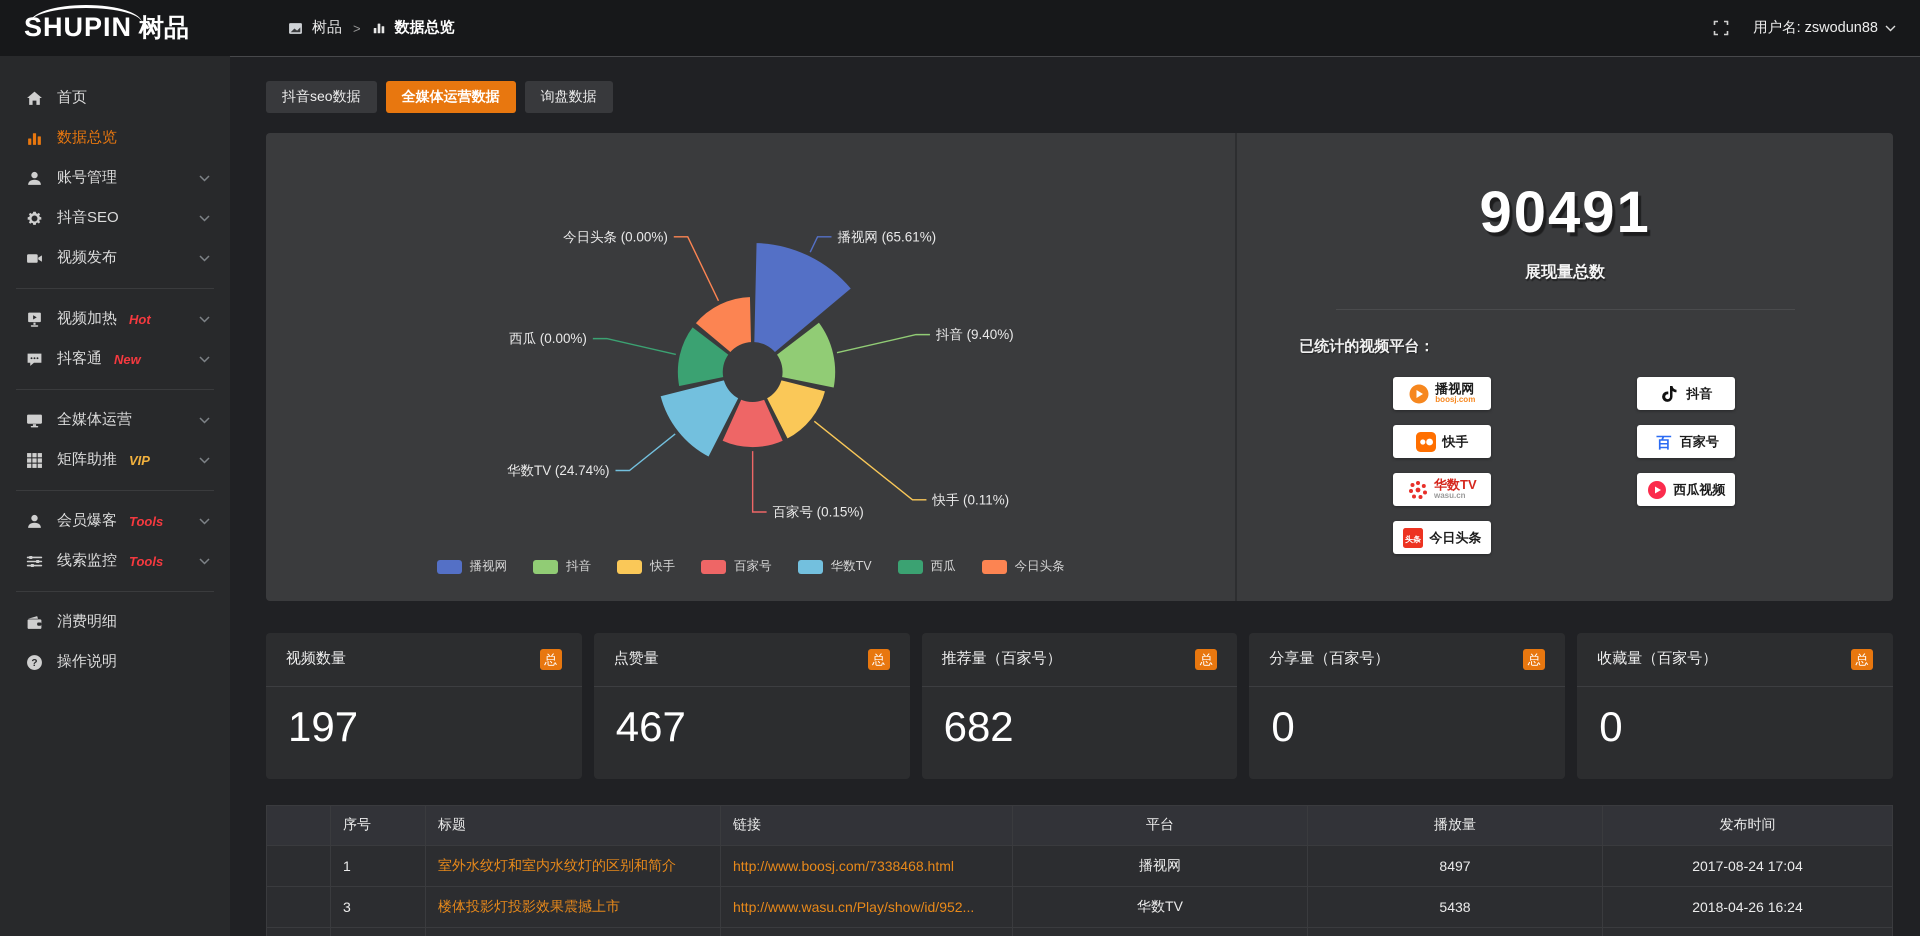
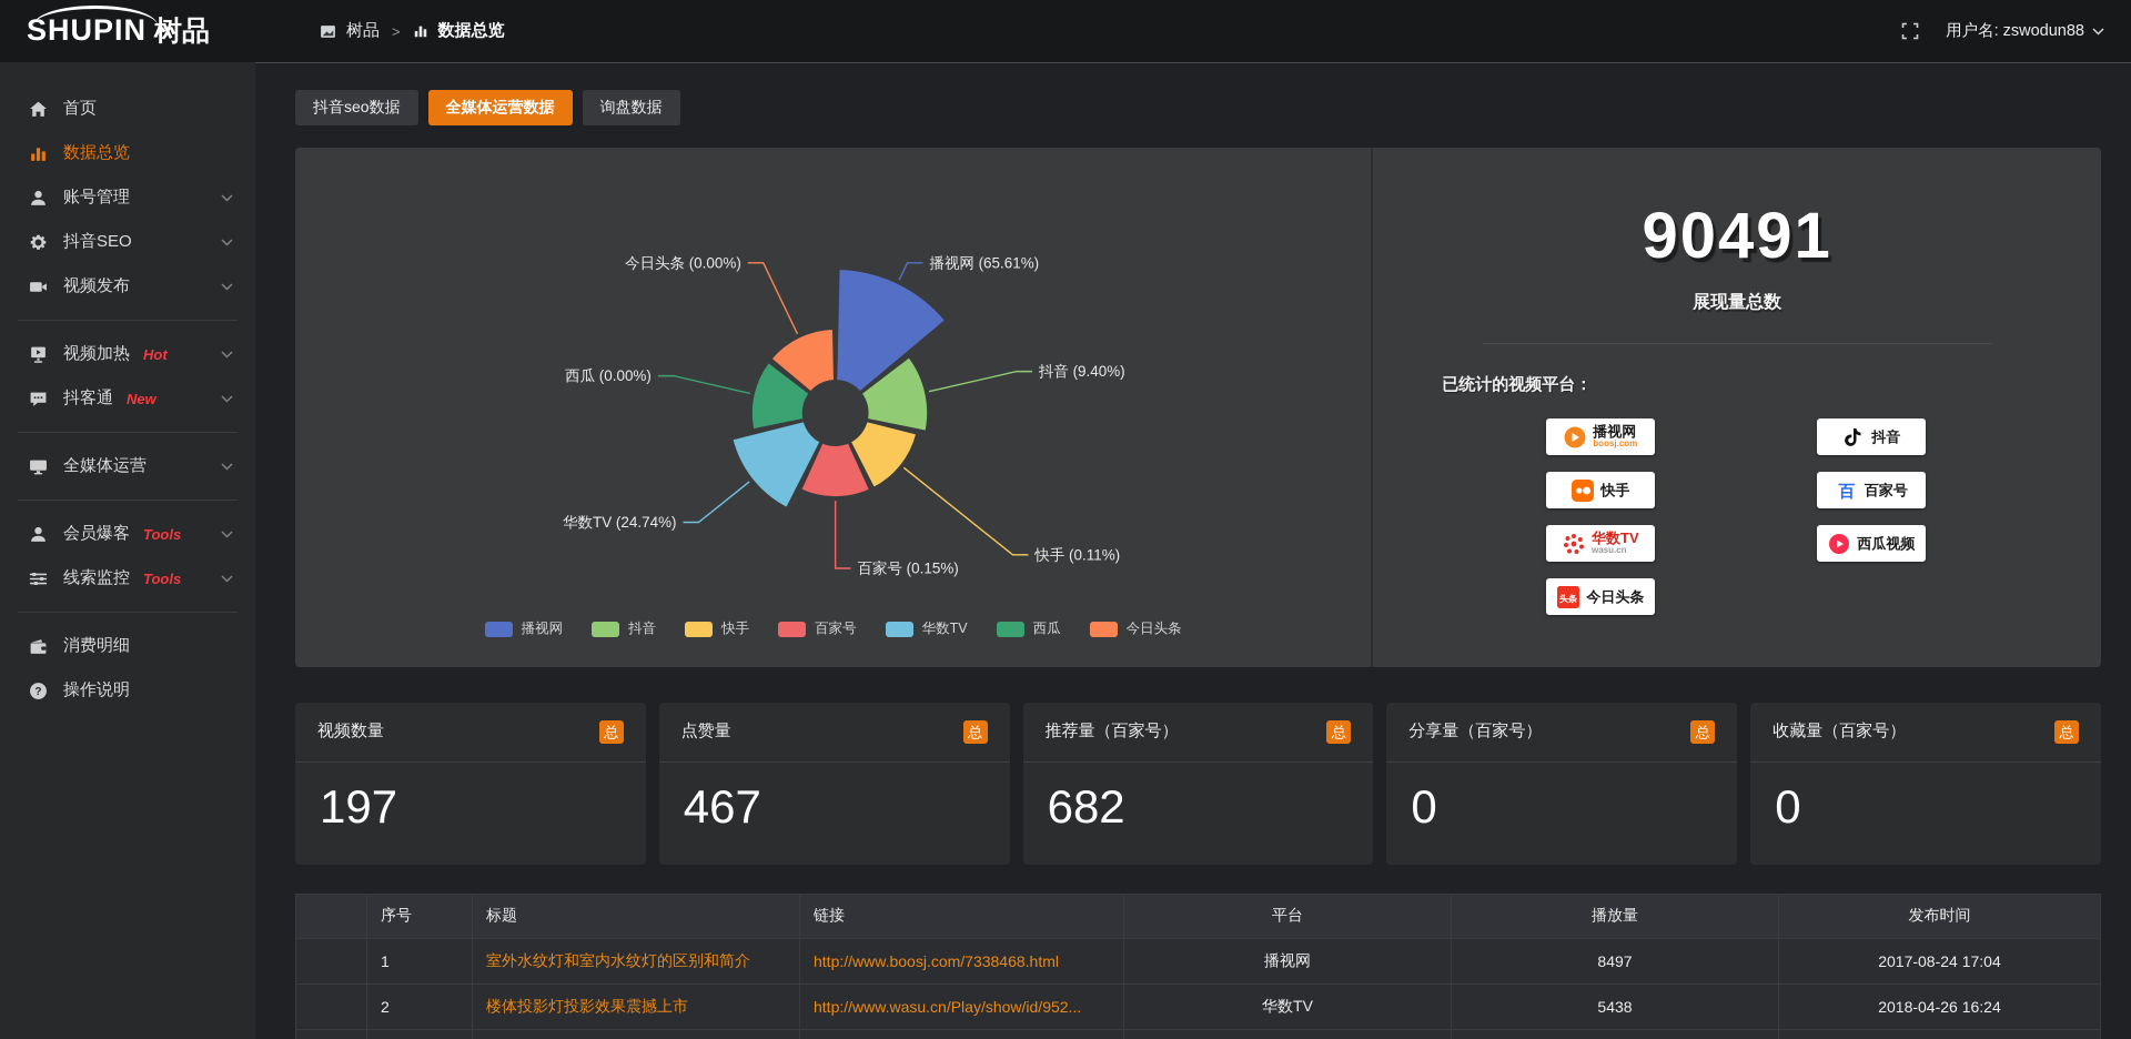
  SHUPIN
  树品
  树品
  >
  数据总览
  用户名: zswodun88
  首页
  数据总览
  账号管理
  抖音SEO
  视频发布
  视频加热
  Hot
  抖客通
  New
  全媒体运营
- 矩阵助推
- VIP
  会员爆客
  Tools
  线索监控
  Tools
  消费明细
  ?
  操作说明
  抖音seo数据
  全媒体运营数据
  询盘数据
  播视网 (65.61%)
  抖音 (9.40%)
  快手 (0.11%)
  百家号 (0.15%)
  华数TV (24.74%)
  西瓜 (0.00%)
  今日头条 (0.00%)
  播视网
  抖音
  快手
  百家号
  华数TV
  西瓜
  今日头条
  90491
  展现量总数
  已统计的视频平台：
  播视网
  boosj.com
  快手
  华数TV
  wasu.cn
  头条
  今日头条
  抖音
  百
  百家号
  西瓜视频
  视频数量
  总
  197
  点赞量
  总
  467
  推荐量（百家号）
  总
  682
  分享量（百家号）
  总
  0
  收藏量（百家号）
  总
  0
  	序号	标题	链接	平台	播放量	发布时间
  	1	室外水纹灯和室内水纹灯的区别和简介	http://www.boosj.com/7338468.html	播视网	8497	2017-08-24 17:04
- 	3	楼体投影灯投影效果震撼上市	http://www.wasu.cn/Play/show/id/952...	华数TV	5438	2018-04-26 16:24
+ 	2	楼体投影灯投影效果震撼上市	http://www.wasu.cn/Play/show/id/952...	华数TV	5438	2018-04-26 16:24
